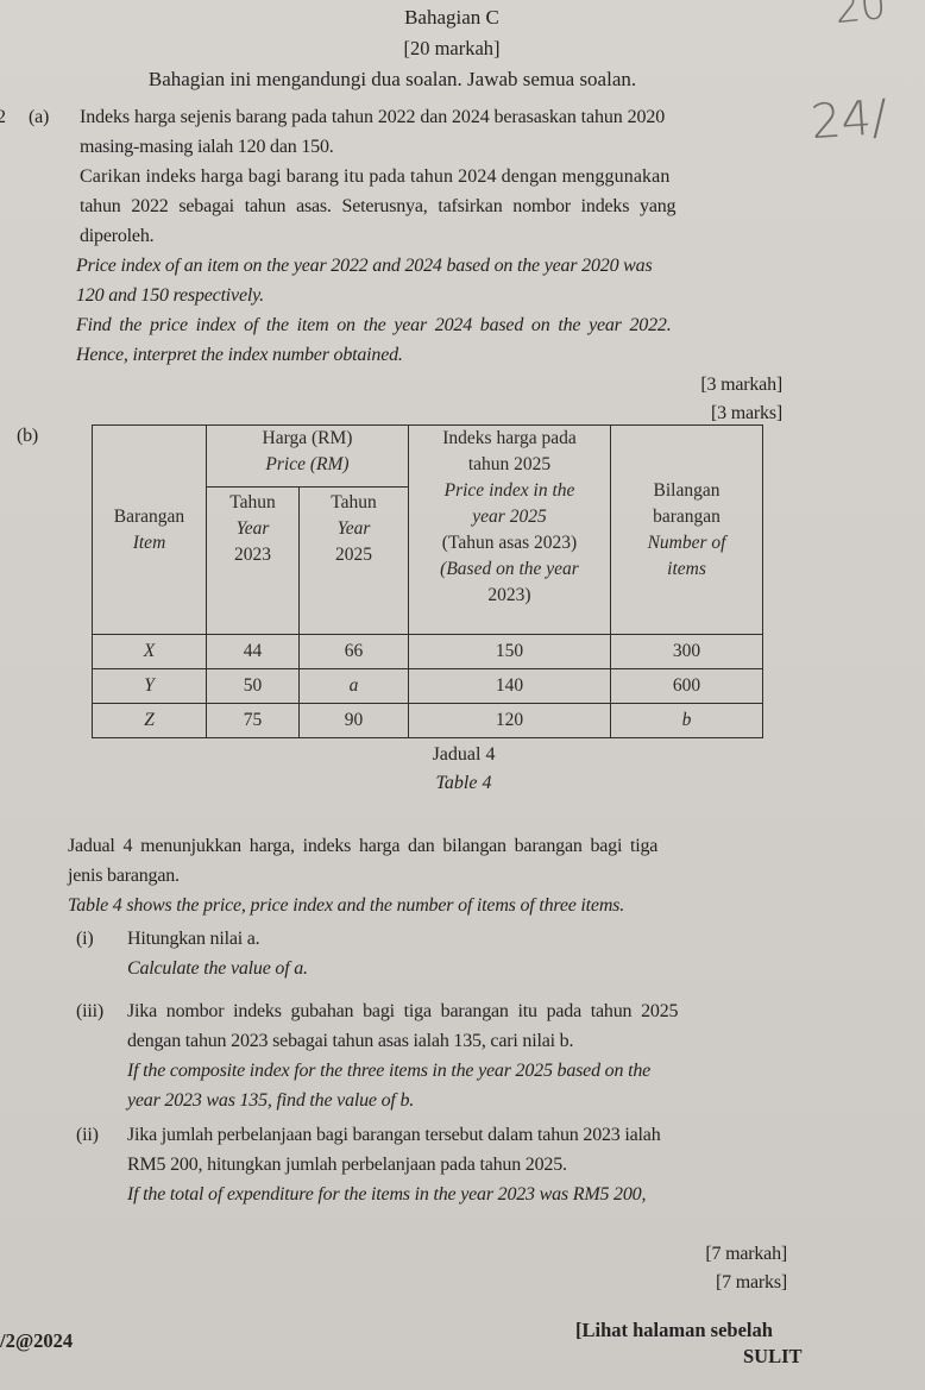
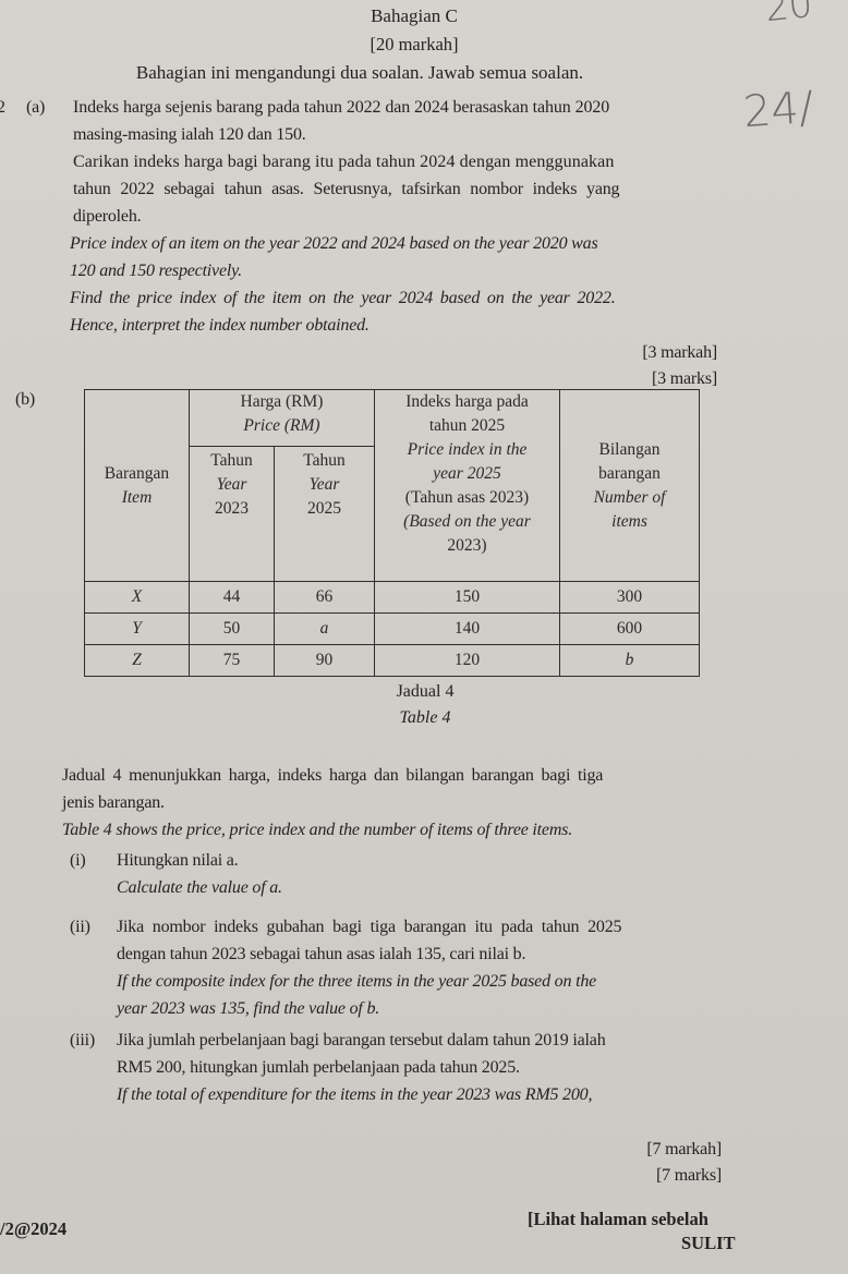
  Bahagian C
  [20 markah]
  Bahagian ini mengandungi dua soalan. Jawab semua soalan.
  2
  (a)
  Indeks harga sejenis barang pada tahun 2022 dan 2024 berasaskan tahun 2020
  masing-masing ialah 120 dan 150.
  Carikan indeks harga bagi barang itu pada tahun 2024 dengan menggunakan
  tahun 2022 sebagai tahun asas. Seterusnya, tafsirkan nombor indeks yang
  diperoleh.
  Price index of an item on the year 2022 and 2024 based on the year 2020 was
  120 and 150 respectively.
  Find the price index of the item on the year 2024 based on the year 2022.
  Hence, interpret the index number obtained.
  [3 markah]
  [3 marks]
  (b)
  Barangan Item	Harga (RM) Price (RM)	Indeks harga pada tahun 2025 Price index in the year 2025 (Tahun asas 2023) (Based on the year 2023)	Bilangan barangan Number of items
  Tahun Year 2023	Tahun Year 2025
  X	44	66	150	300
  Y	50	a	140	600
  Z	75	90	120	b
  Jadual 4
  Table 4
  Jadual 4 menunjukkan harga, indeks harga dan bilangan barangan bagi tiga
  jenis barangan.
  Table 4 shows the price, price index and the number of items of three items.
  (i)
  Hitungkan nilai a.
  Calculate the value of a.
- (iii)
+ (ii)
  Jika nombor indeks gubahan bagi tiga barangan itu pada tahun 2025
  dengan tahun 2023 sebagai tahun asas ialah 135, cari nilai b.
  If the composite index for the three items in the year 2025 based on the
  year 2023 was 135, find the value of b.
- (ii)
+ (iii)
- Jika jumlah perbelanjaan bagi barangan tersebut dalam tahun 2023 ialah
+ Jika jumlah perbelanjaan bagi barangan tersebut dalam tahun 2019 ialah
  RM5 200, hitungkan jumlah perbelanjaan pada tahun 2025.
  If the total of expenditure for the items in the year 2023 was RM5 200,
  [7 markah]
  [7 marks]
  /2@2024
  [Lihat halaman sebelah
  SULIT
